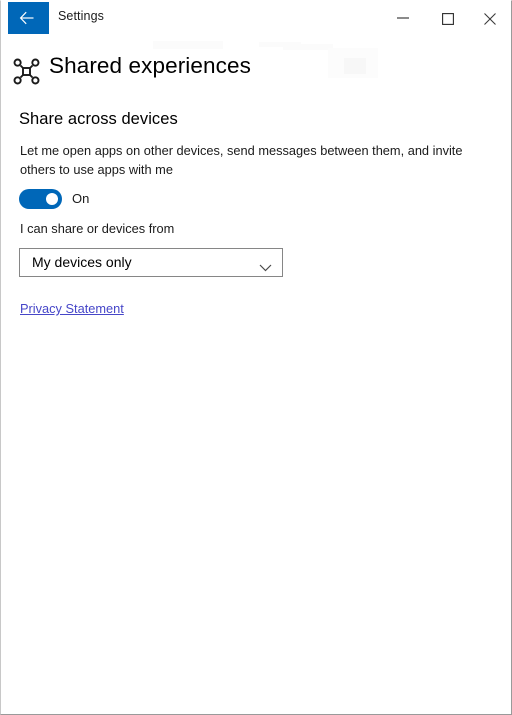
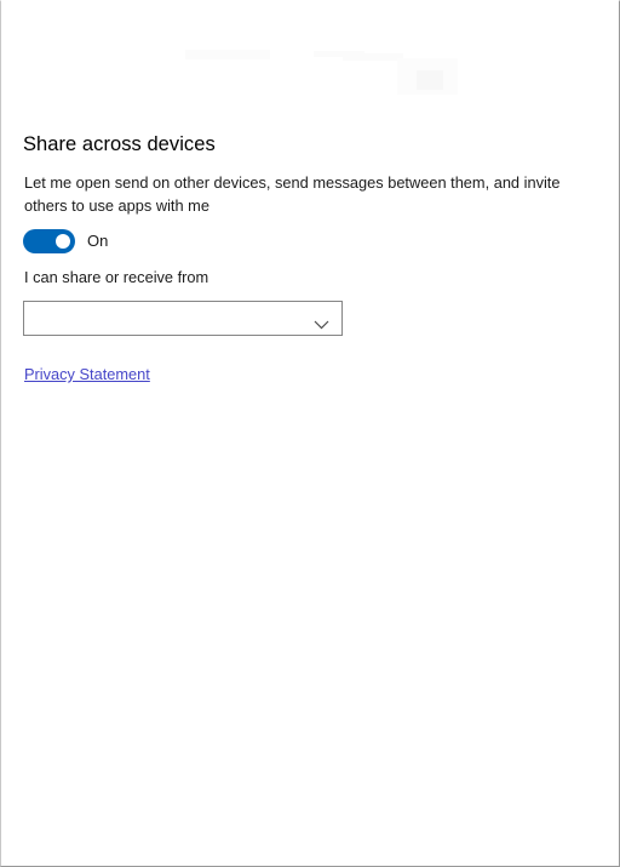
- Settings
- Shared experiences
  Share across devices
- Let me open apps on other devices, send messages between them, and invite others to use apps with me
+ Let me open send on other devices, send messages between them, and invite others to use apps with me
  On
- I can share or devices from
+ I can share or receive from
- My devices only
  Privacy Statement
